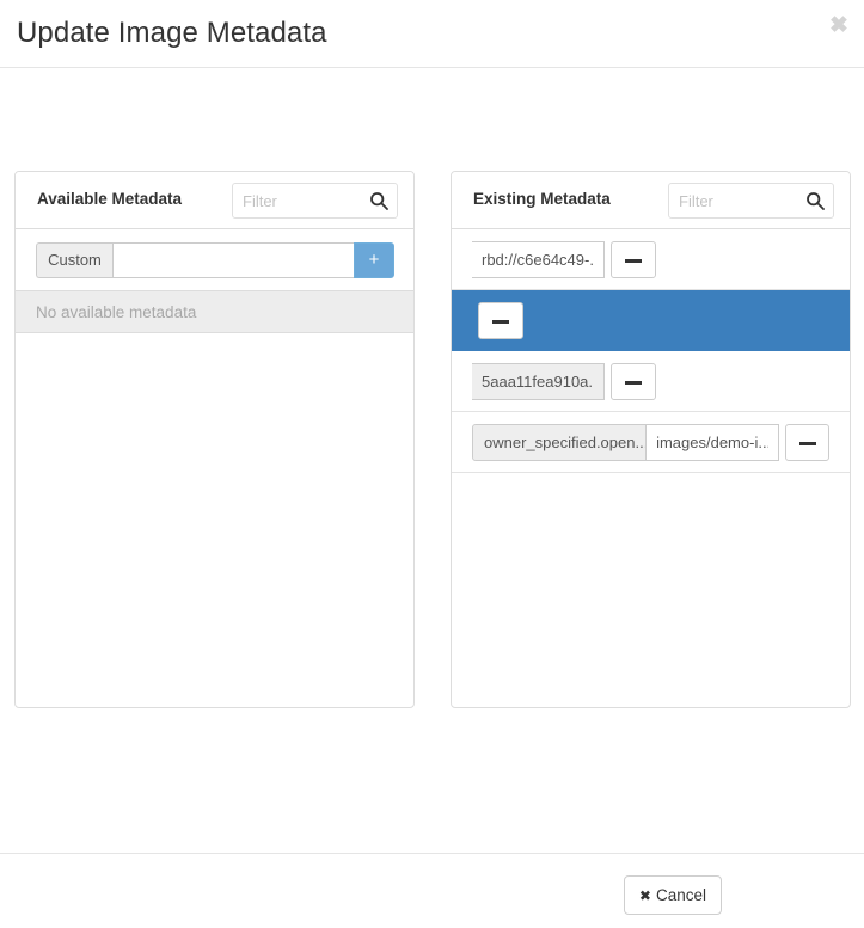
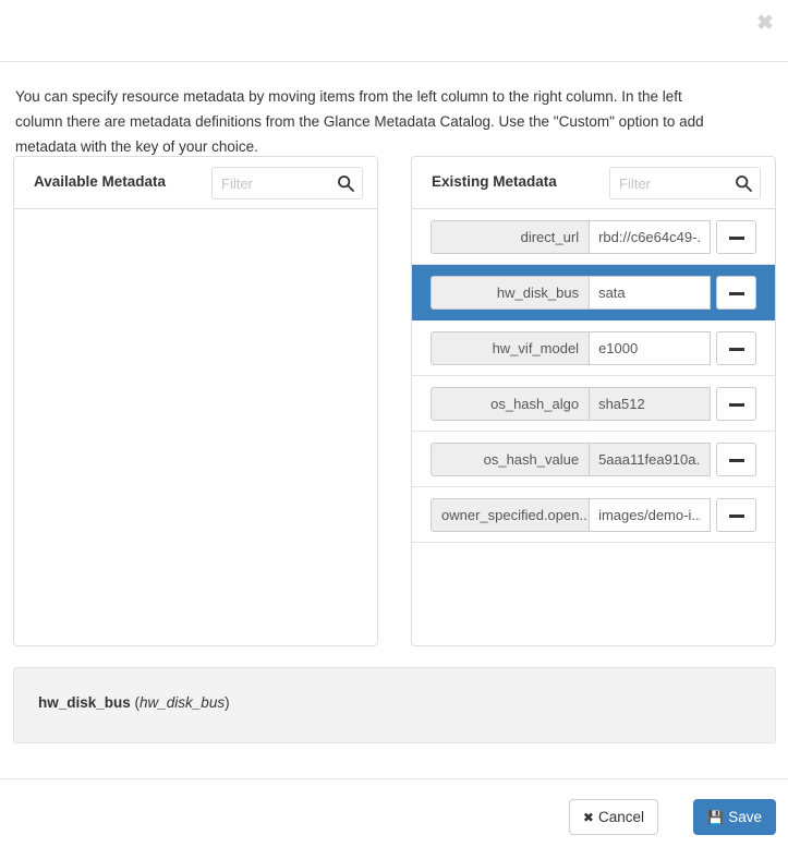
- Update Image Metadata
  ✖
+ You can specify resource metadata by moving items from the left column to the right column. In the left column there are metadata definitions from the Glance Metadata Catalog. Use the "Custom" option to add metadata with the key of your choice.
  Available Metadata
  Filter
- Custom
- +
- No available metadata
  Existing Metadata
  Filter
+ direct_url
  rbd://c6e64c49-.
+ hw_disk_bus
+ sata
+ hw_vif_model
+ e1000
+ os_hash_algo
+ sha512
+ os_hash_value
  5aaa11fea910a.
  owner_specified.open..
  images/demo-i..
+ hw_disk_bus (hw_disk_bus)
  ✖ Cancel
+ 💾 Save
